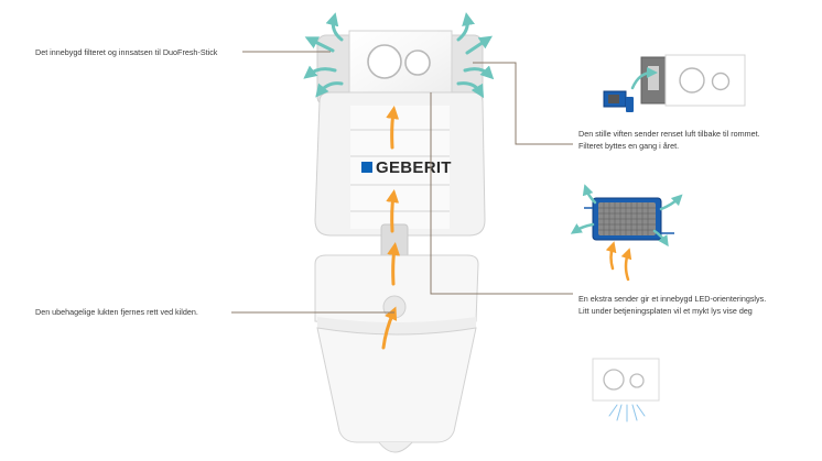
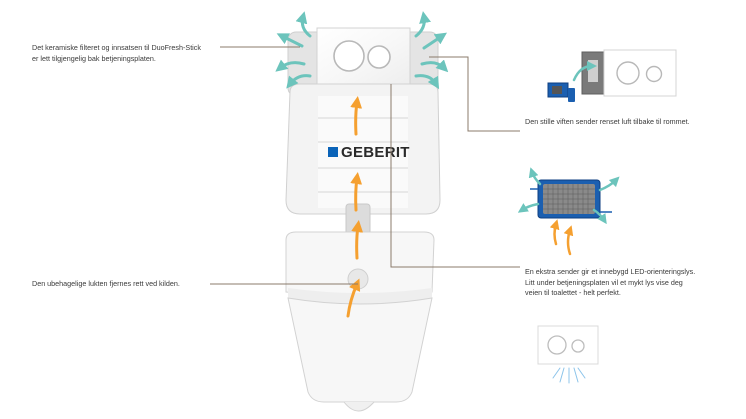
  GEBERIT
- Det innebygd filteret og innsatsen til DuoFresh-Stick
+ Det keramiske filteret og innsatsen til DuoFresh-Stick
+ er lett tilgjengelig bak betjeningsplaten.
  Den ubehagelige lukten fjernes rett ved kilden.
  Den stille viften sender renset luft tilbake til rommet.
- Filteret byttes en gang i året.
  En ekstra sender gir et innebygd LED-orienteringslys.
  Litt under betjeningsplaten vil et mykt lys vise deg
+ veien til toalettet - helt perfekt.
